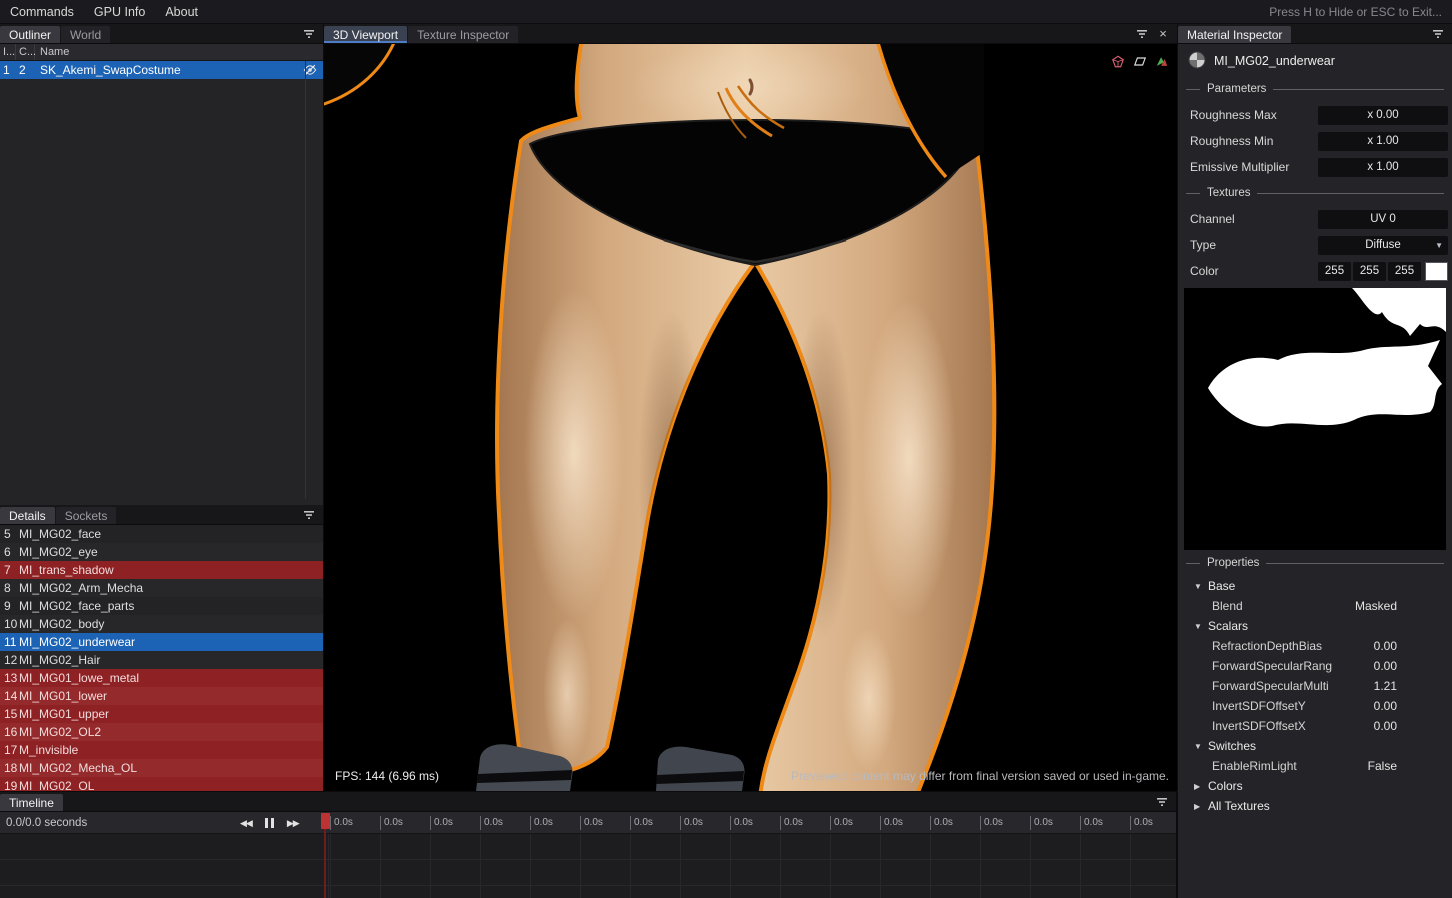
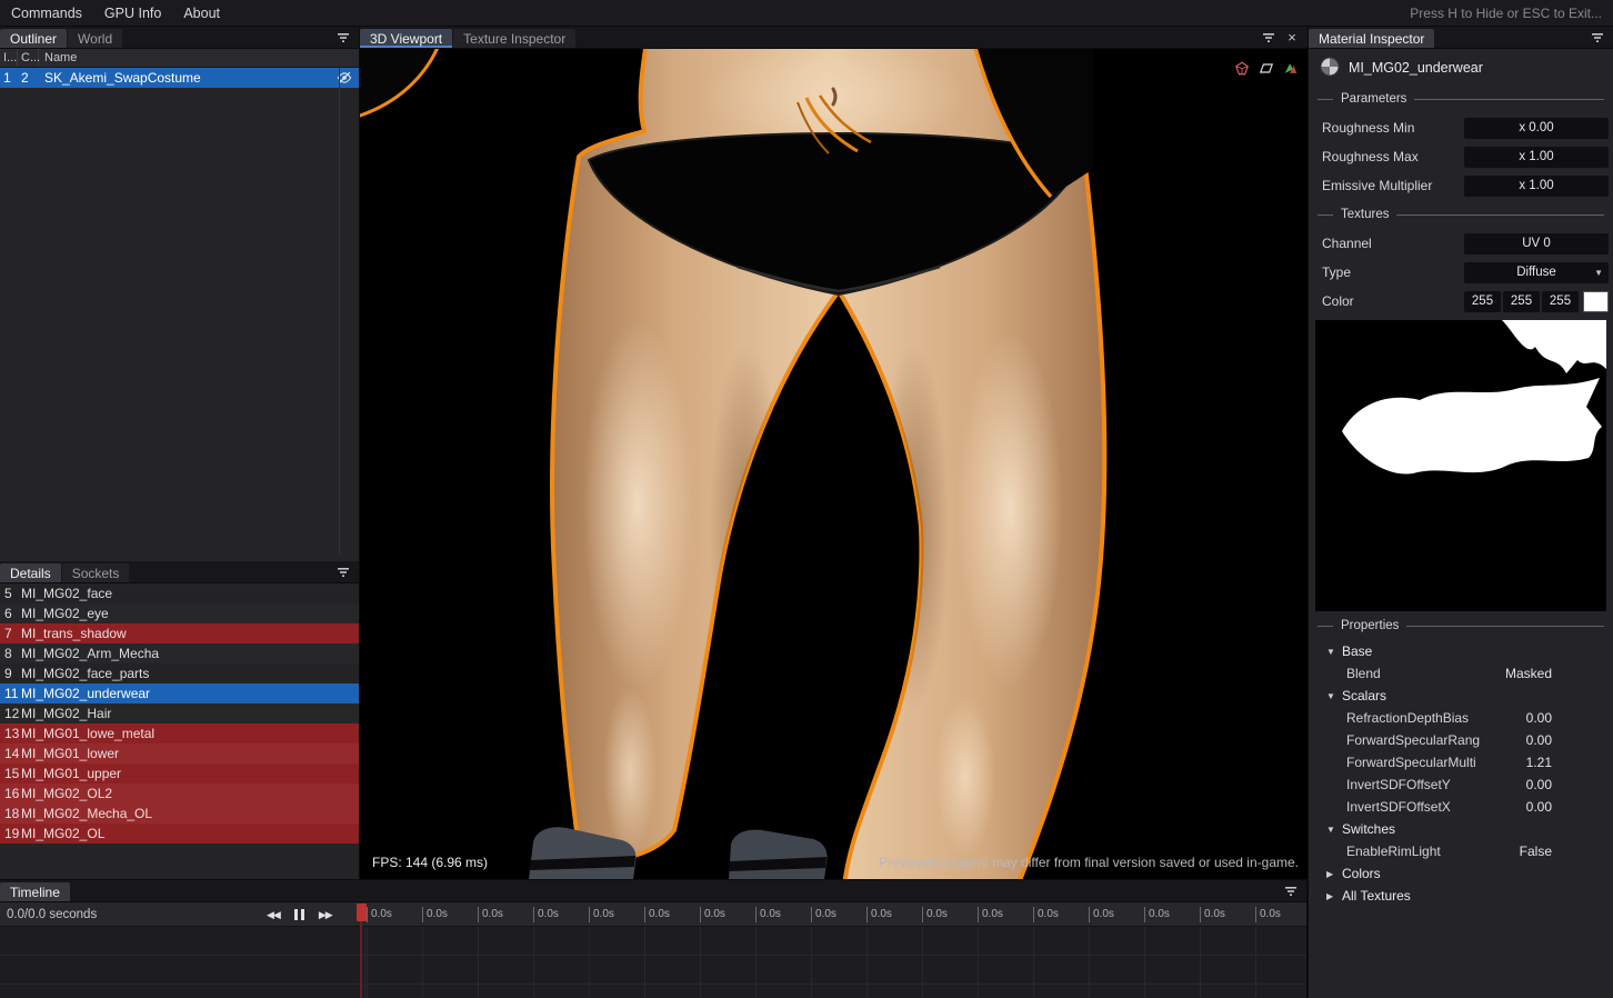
  Commands
  GPU Info
  About
  Press H to Hide or ESC to Exit...
  Outliner
  World
  I...
  C...
  Name
  1
  2
  SK_Akemi_SwapCostume
  Details
  Sockets
  5
  MI_MG02_face
  6
  MI_MG02_eye
  7
  MI_trans_shadow
  8
  MI_MG02_Arm_Mecha
  9
  MI_MG02_face_parts
- 10
- MI_MG02_body
  11
  MI_MG02_underwear
  12
  MI_MG02_Hair
  13
  MI_MG01_lowe_metal
  14
  MI_MG01_lower
  15
  MI_MG01_upper
  16
  MI_MG02_OL2
- 17
- M_invisible
  18
  MI_MG02_Mecha_OL
  19
  MI_MG02_OL
  3D Viewport
  Texture Inspector
  ×
  FPS: 144 (6.96 ms)
  Previewed content may differ from final version saved or used in-game.
  Timeline
  0.0/0.0 seconds
  ◀◀
  ▶▶
  0.0s
  0.0s
  0.0s
  0.0s
  0.0s
  0.0s
  0.0s
  0.0s
  0.0s
  0.0s
  0.0s
  0.0s
  0.0s
  0.0s
  0.0s
  0.0s
  0.0s
  Material Inspector
  MI_MG02_underwear
  Parameters
- Roughness Max
+ Roughness Min
  x 0.00
- Roughness Min
+ Roughness Max
  x 1.00
  Emissive Multiplier
  x 1.00
  Textures
  Channel
  UV 0
  Type
  Diffuse
  ▼
  Color
  255
  255
  255
  Properties
  ▼
  Base
  Blend
  Masked
  ▼
  Scalars
  RefractionDepthBias
  0.00
  ForwardSpecularRang
  0.00
  ForwardSpecularMulti
  1.21
  InvertSDFOffsetY
  0.00
  InvertSDFOffsetX
  0.00
  ▼
  Switches
  EnableRimLight
  False
  ▶
  Colors
  ▶
  All Textures
